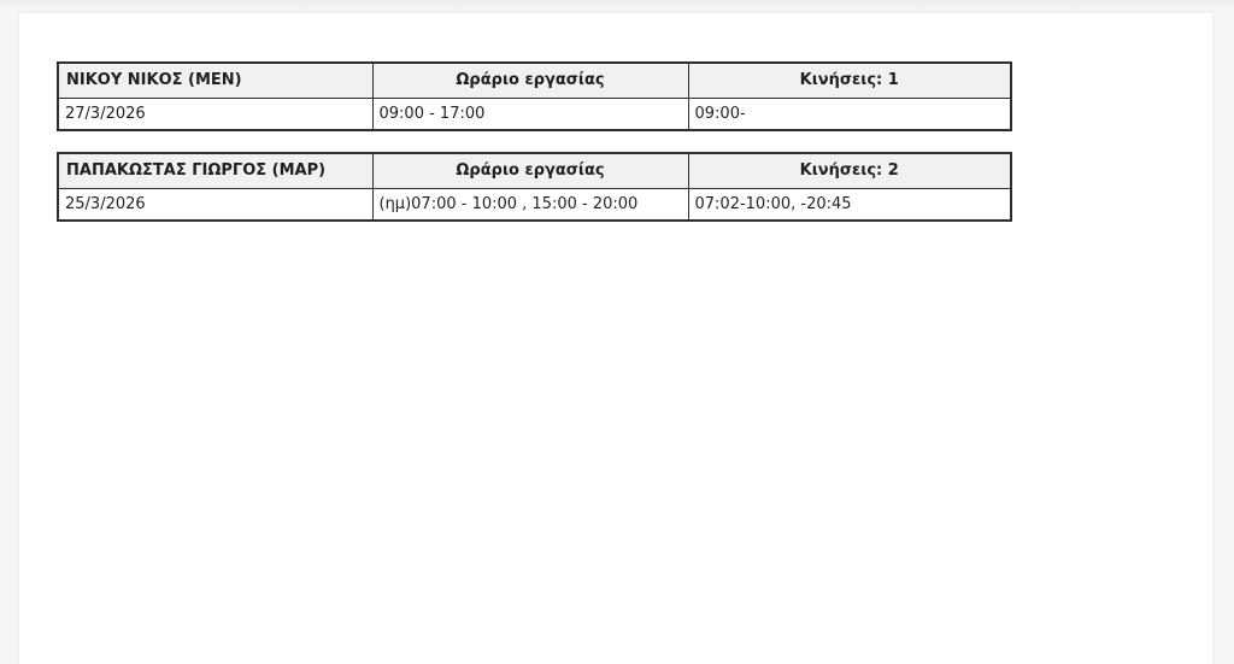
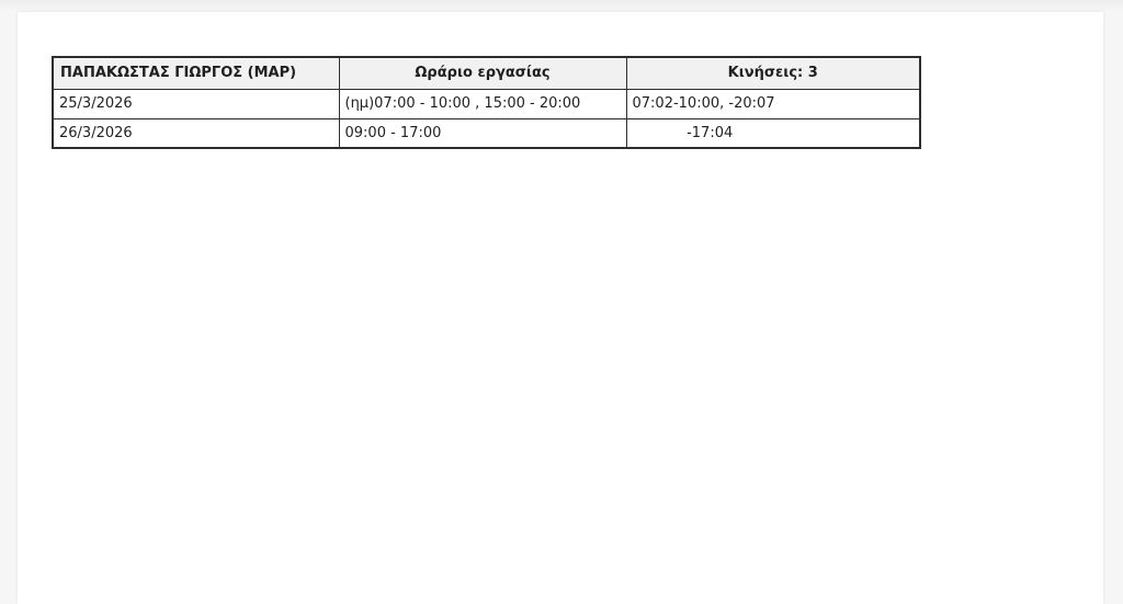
- ΝΙΚΟΥ ΝΙΚΟΣ (ΜΕΝ)	Ωράριο εργασίας	Κινήσεις: 1
- 27/3/2026	09:00 - 17:00	09:00-
- ΠΑΠΑΚΩΣΤΑΣ ΓΙΩΡΓΟΣ (ΜΑΡ)	Ωράριο εργασίας	Κινήσεις: 2
+ ΠΑΠΑΚΩΣΤΑΣ ΓΙΩΡΓΟΣ (ΜΑΡ)	Ωράριο εργασίας	Κινήσεις: 3
- 25/3/2026	(ημ)07:00 - 10:00 , 15:00 - 20:00	07:02-10:00, -20:45
+ 25/3/2026	(ημ)07:00 - 10:00 , 15:00 - 20:00	07:02-10:00, -20:07
+ 26/3/2026	09:00 - 17:00	-17:04
